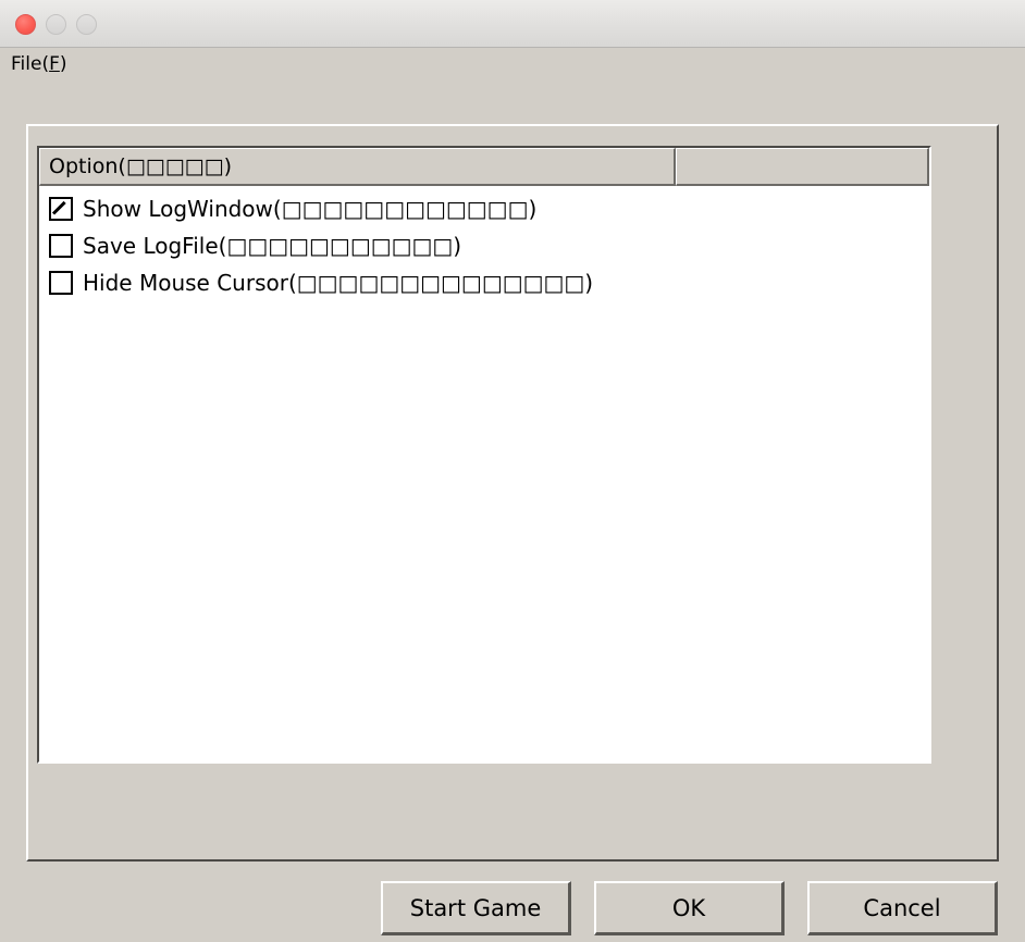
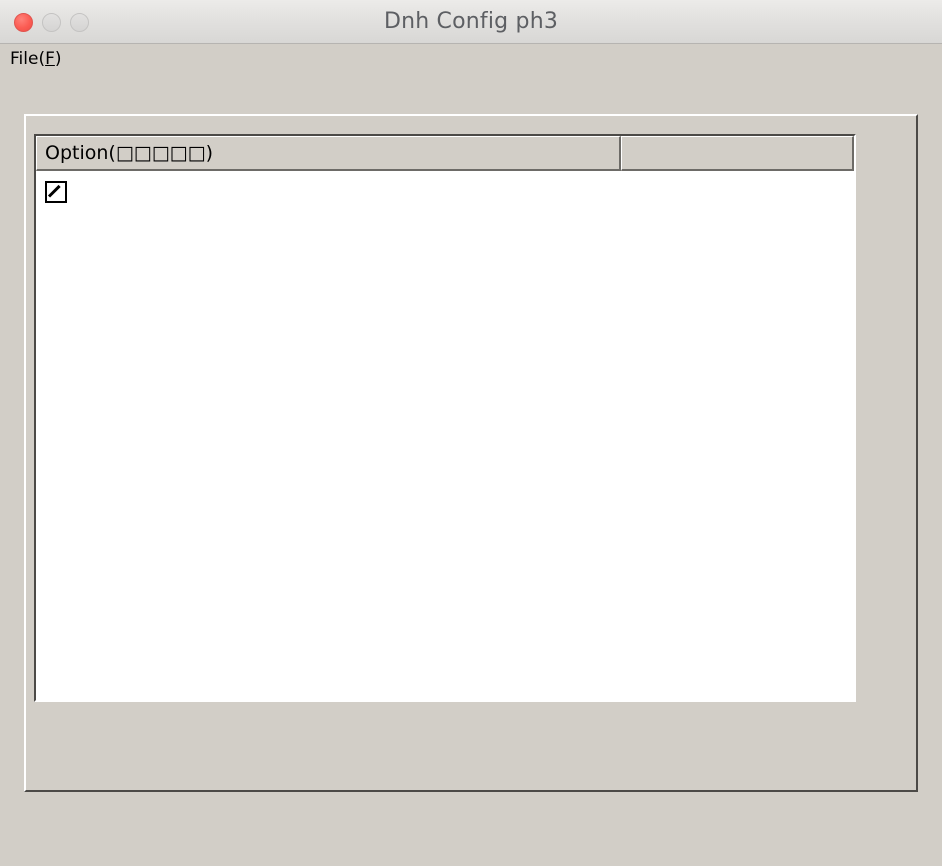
+ Dnh Config ph3
  File(F)
  Option(□□□□□)
- Show LogWindow(□□□□□□□□□□□□)
- Save LogFile(□□□□□□□□□□□)
- Hide Mouse Cursor(□□□□□□□□□□□□□□)
- Start Game
- OK
- Cancel
